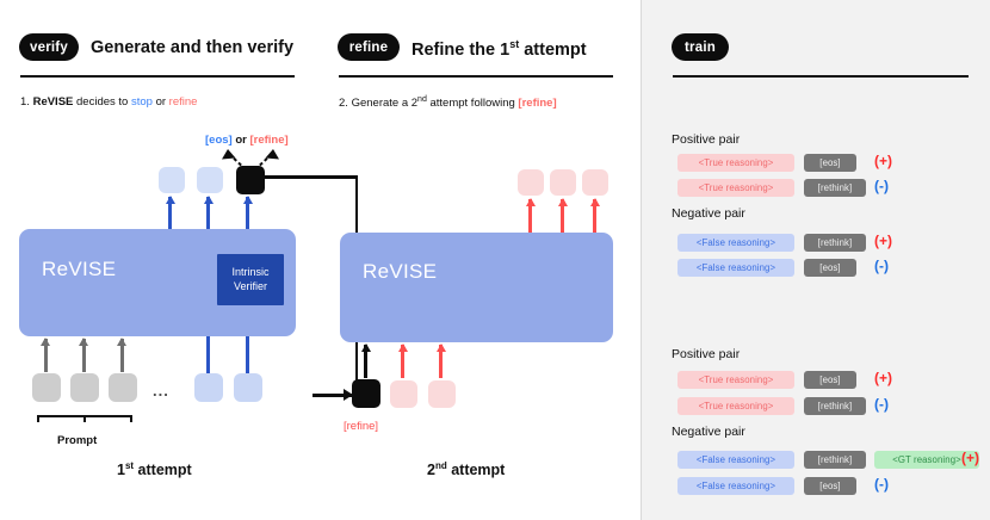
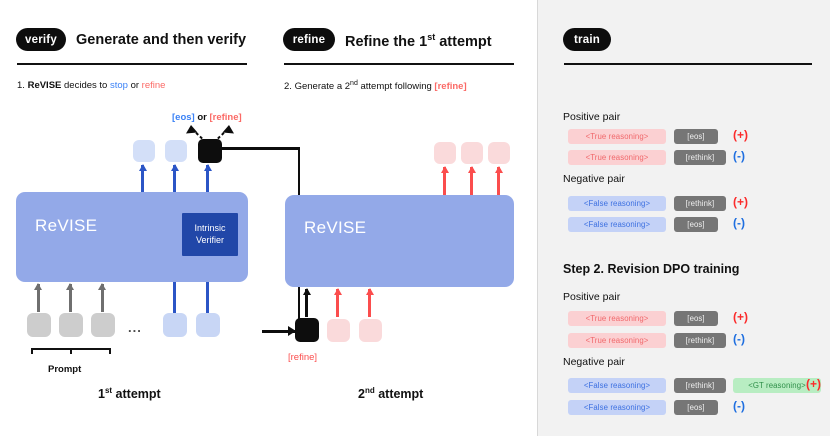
  verify
  Generate and then verify
  1. ReVISE decides to stop or refine
  [eos] or [refine]
  ReVISE
  Intrinsic
  Verifier
  ...
  Prompt
  1st attempt
  refine
  Refine the 1st attempt
  2. Generate a 2 attempt following [refine]
  ReVISE
  [refine]
  2nd attempt
  train
  Positive pair
  <True reasoning>
  [eos]
  (+)
  <True reasoning>
  [rethink]
  (-)
  Negative pair
  <False reasoning>
  [rethink]
  (+)
  <False reasoning>
  [eos]
  (-)
+ Step 2. Revision DPO training
  Positive pair
  <True reasoning>
  [eos]
  (+)
  <True reasoning>
  [rethink]
  (-)
  Negative pair
  <False reasoning>
  [rethink]
  <GT reasoning>
  (+)
  <False reasoning>
  [eos]
  (-)
